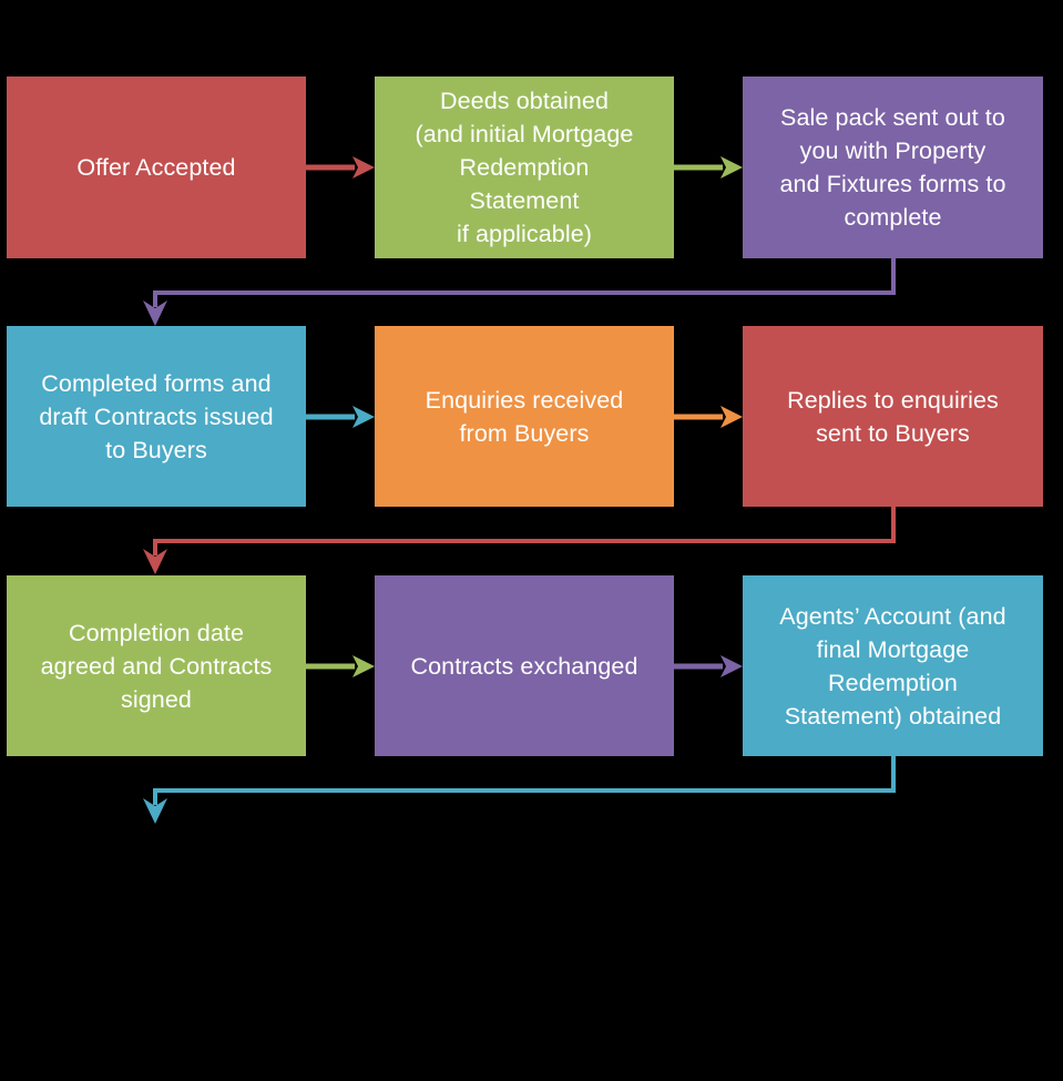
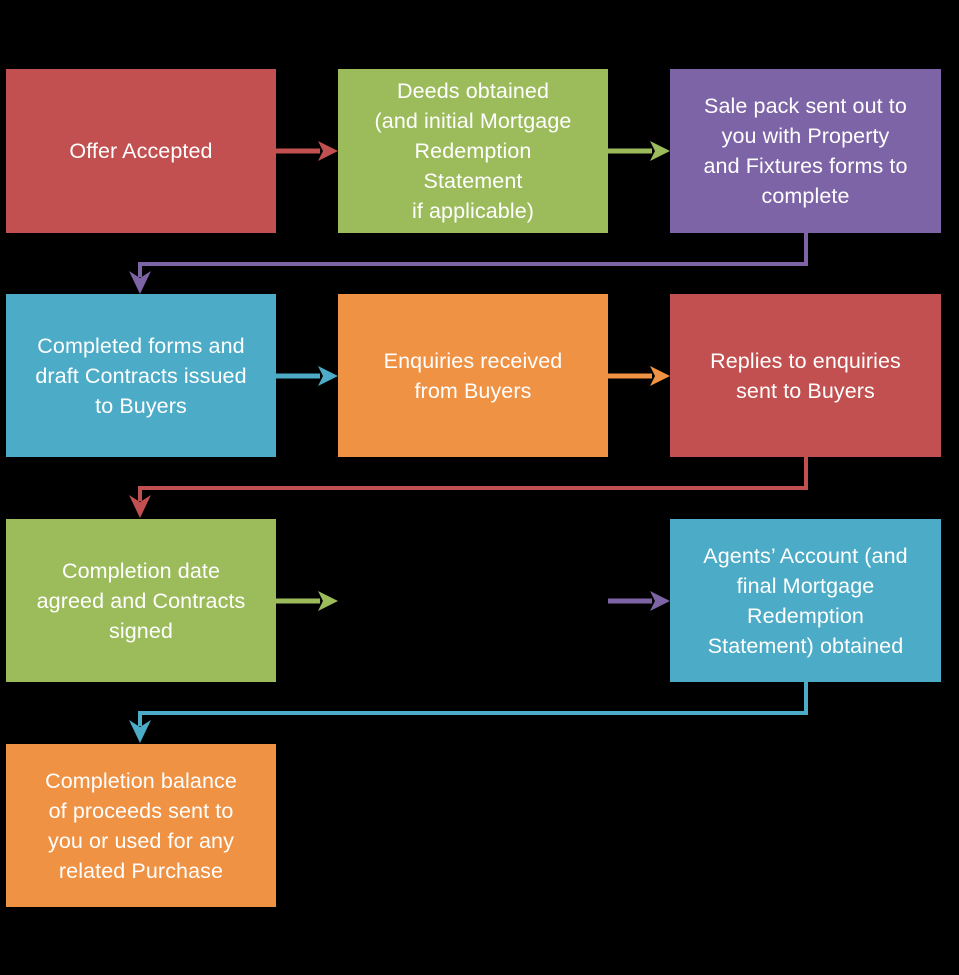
  Offer Accepted
  Deeds obtained
  (and initial Mortgage
  Redemption
  Statement
  if applicable)
  Sale pack sent out to
  you with Property
  and Fixtures forms to
  complete
  Completed forms and
  draft Contracts issued
  to Buyers
  Enquiries received
  from Buyers
  Replies to enquiries
  sent to Buyers
  Completion date
  agreed and Contracts
  signed
- Contracts exchanged
  Agents’ Account (and
  final Mortgage
  Redemption
  Statement) obtained
+ Completion balance
+ of proceeds sent to
+ you or used for any
+ related Purchase
